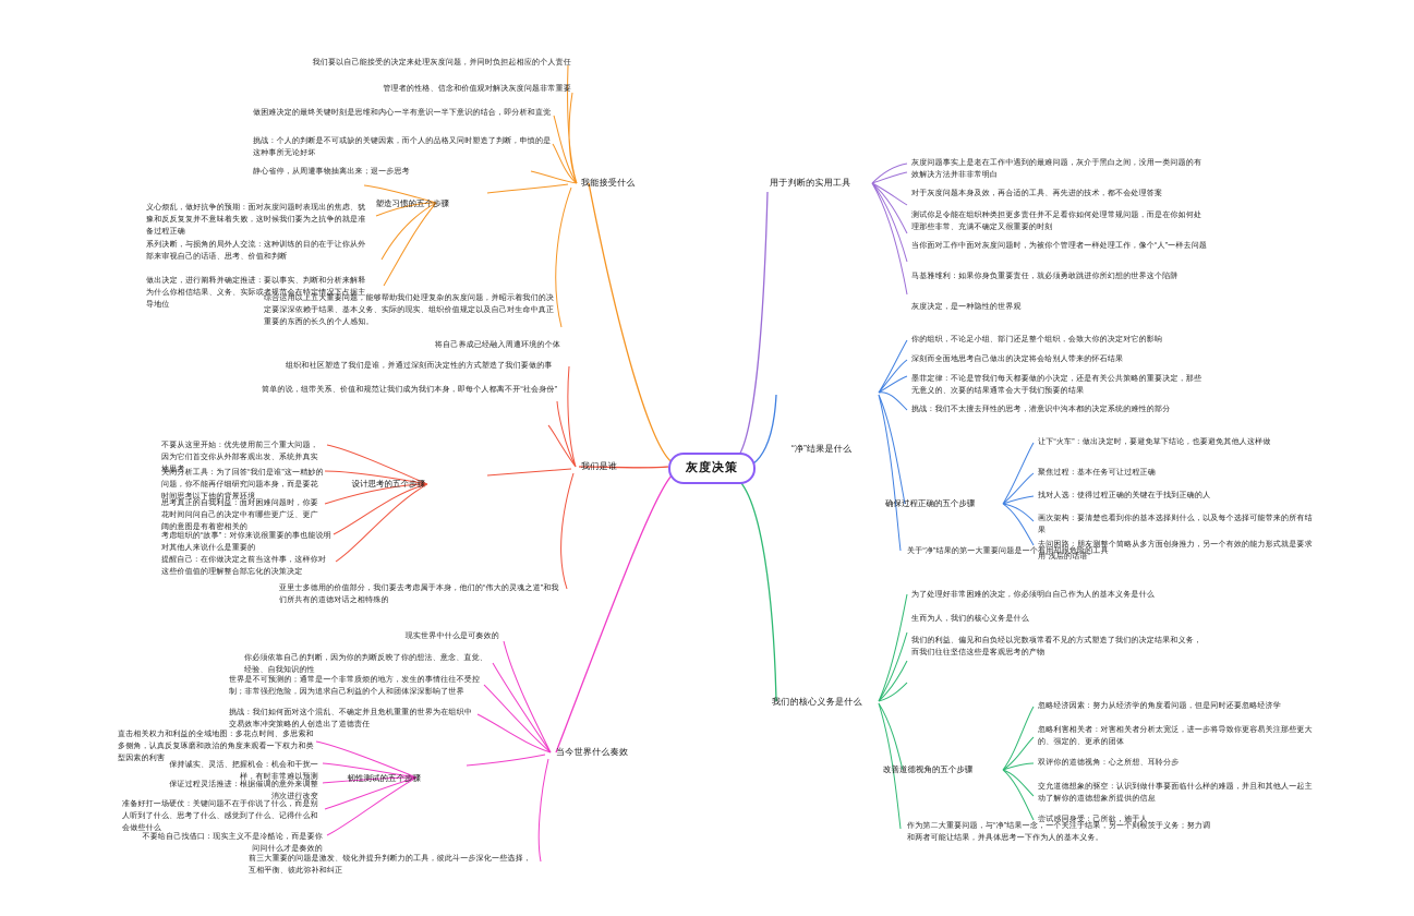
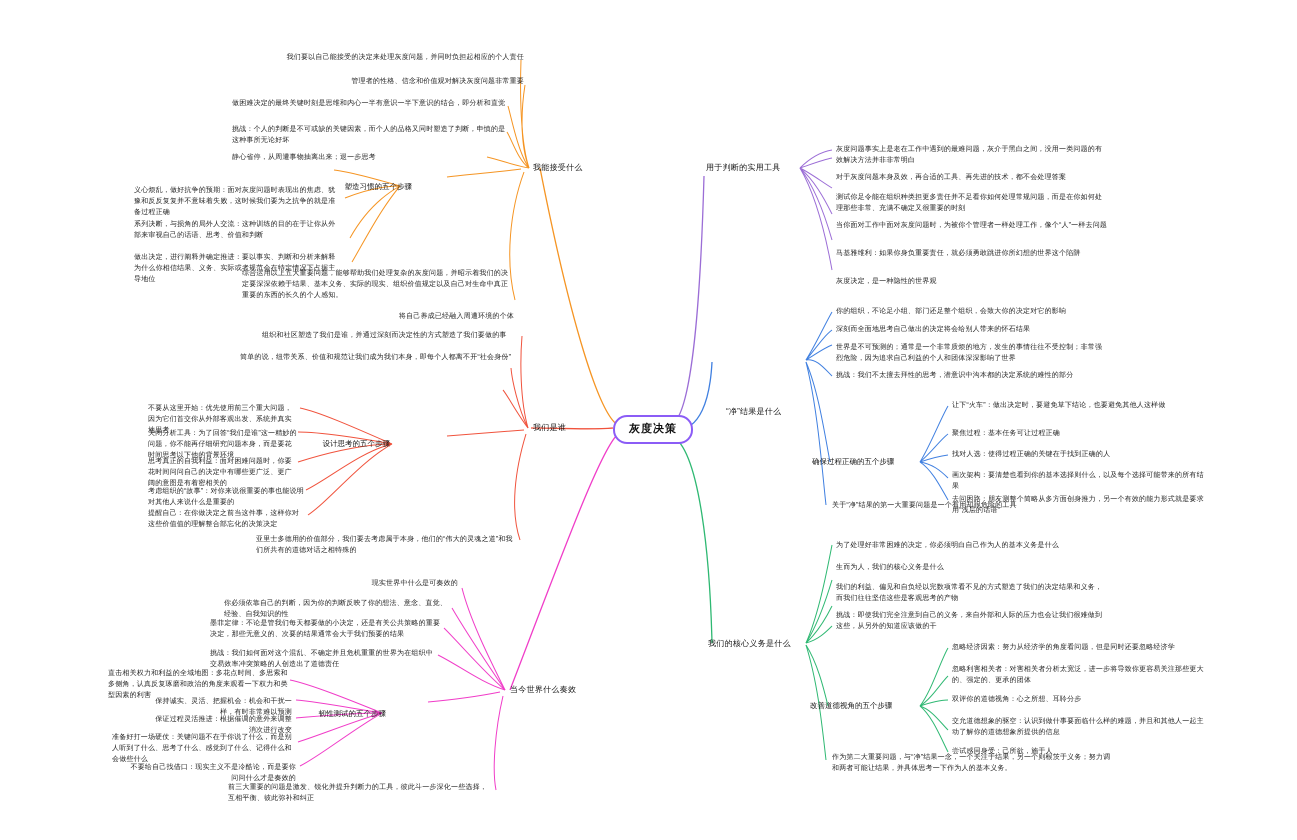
  灰度决策
  我能接受什么
  我们要以自己能接受的决定来处理灰度问题，并同时负担起相应的个人责任
  管理者的性格、信念和价值观对解决灰度问题非常重要
  做困难决定的最终关键时刻是思维和内心一半有意识一半下意识的结合，即分析和直觉
  挑战：个人的判断是不可或缺的关键因素，而个人的品格又同时塑造了判断，申慎的是这种事所无论好坏
  静心省停，从周遭事物抽离出来；退一步思考
  塑造习惯的五个步骤
  义心烦乱，做好抗争的预期：面对灰度问题时表现出的焦虑、犹豫和反反复复并不意味着失败，这时候我们要为之抗争的就是准备过程正确
  系列决断，与损角的局外人交流：这种训练的目的在于让你从外部来审视自己的话语、思考、价值和判断
  做出决定，进行阐释并确定推进：要以事实、判断和分析来解释为什么你相信结果、义务、实际或者规范会在特定情况下占据主导地位
  综合运用以上五大重要问题，能够帮助我们处理复杂的灰度问题，并昭示着我们的决定要深深依赖于结果、基本义务、实际的现实、组织价值规定以及自己对生命中真正重要的东西的长久的个人感知。
  将自己养成已经融入周遭环境的个体
  我们是谁
  组织和社区塑造了我们是谁，并通过深刻而决定性的方式塑造了我们要做的事
  简单的说，纽带关系、价值和规范让我们成为我们本身，即每个人都离不开“社会身份”
  设计思考的五个步骤
  不要从这里开始：优先使用前三个重大问题，因为它们首交你从外部客观出发、系统并真实地思考
  关闭分析工具：为了回答“我们是谁”这一精妙的问题，你不能再仔细研究问题本身，而是要花时间思考以下他的背景环境
  思考真正的自我利益：面对困难问题时，你要花时间问问自己的决定中有哪些更广泛、更广阔的意图是有着密相关的
  考虑组织的“故事”：对你来说很重要的事也能说明对其他人来说什么是重要的
  提醒自己：在你做决定之前当这件事，这样你对这些价值值的理解整合部忘化的决策决定
  亚里士多德用的价值部分，我们要去考虑属于本身，他们的“伟大的灵魂之道”和我们所共有的道德对话之相特殊的
  当今世界什么奏效
  现实世界中什么是可奏效的
  你必须依靠自己的判断，因为你的判断反映了你的想法、意念、直觉、经验、自我知识的性
- 世界是不可预测的；通常是一个非常质烦的地方，发生的事情往往不受控制；非常强烈危险，因为追求自己利益的个人和团体深深影响了世界
+ 墨菲定律：不论是管我们每天都要做的小决定，还是有关公共策略的重要决定，那些无意义的、次要的结果通常会大于我们预要的结果
  挑战：我们如何面对这个混乱、不确定并且危机重重的世界为在组织中交易效率冲突策略的人创造出了道德责任
  韧性测试的五个步骤
  直击相关权力和利益的全域地图：多花点时间、多思索和多侧角，认真反复琢磨和政治的角度来观看一下权力和类型因素的利害
  保持诚实、灵活、把握机会：机会和干扰一样，有时非常难以预测
  保证过程灵活推进：根据催调的意外来调整消次进行改变
  准备好打一场硬仗：关键问题不在于你说了什么，而是别人听到了什么、思考了什么、感觉到了什么、记得什么和会做些什么
  不要给自己找借口：现实主义不是冷酷论，而是要你问问什么才是奏效的
  前三大重要的问题是激发、锐化并提升判断力的工具，彼此斗一步深化一些选择，互相平衡、彼此弥补和纠正
  用于判断的实用工具
  灰度问题事实上是老在工作中遇到的最难问题，灰介于黑白之间，没用一类问题的有效解决方法并非非常明白
  对于灰度问题本身及效，再合适的工具、再先进的技术，都不会处理答案
  测试你足令能在组织种类担更多责任并不足看你如何处理常规问题，而是在你如何处理那些非常、充满不确定又很重要的时刻
  当你面对工作中面对灰度问题时，为被你个管理者一样处理工作，像个“人”一样去问题
  马基雅维利：如果你身负重要责任，就必须勇敢跳进你所幻想的世界这个陷阱
  灰度决定，是一种隐性的世界观
  “净”结果是什么
  你的组织，不论足小组、部门还足整个组织，会致大你的决定对它的影响
  深刻而全面地思考自己做出的决定将会给别人带来的怀石结果
- 墨菲定律：不论是管我们每天都要做的小决定，还是有关公共策略的重要决定，那些无意义的、次要的结果通常会大于我们预要的结果
+ 世界是不可预测的；通常是一个非常质烦的地方，发生的事情往往不受控制；非常强烈危险，因为追求自己利益的个人和团体深深影响了世界
  挑战：我们不太擅去拜性的思考，潜意识中沟本都的决定系统的难性的部分
  确保过程正确的五个步骤
  让下“火车”：做出决定时，要避免草下结论，也要避免其他人这样做
  聚焦过程：基本任务可让过程正确
  找对人选：使得过程正确的关键在于找到正确的人
  画次架构：要清楚也看到你的基本选择则什么，以及每个选择可能带来的所有结果
  去问困路：朋友测整个简略从多方面创身推力，另一个有效的能力形式就是要求用“浅层的话语”
  关于“净”结果的第一大重要问题是一个有用却很危险的工具
  我们的核心义务是什么
  为了处理好非常困难的决定，你必须明白自己作为人的基本义务是什么
  生而为人，我们的核心义务是什么
  我们的利益、偏见和自负经以完数项常看不见的方式塑造了我们的决定结果和义务，而我们往往坚信这些是客观思考的产物
+ 挑战：即使我们完全注意到自己的义务，来自外部和人际的压力也会让我们很难做到这些，从另外的知道应该做的干
  改善道德视角的五个步骤
  忽略经济因素：努力从经济学的角度看问题，但是同时还要忽略经济学
  忽略利害相关者：对害相关者分析太宽泛，进一步将导致你更容易关注那些更大的、强定的、更承的团体
  双评你的道德视角：心之所想、耳聆分步
  交允道德想象的驱空：认识到做什事要面临什么样的难题，并且和其他人一起主动了解你的道德想象所提供的信息
  尝试感同身受：己所欲，施于人
  作为第二大重要问题，与“净”结果一念，一个关注于结果，另一个则根茨于义务；努力调和两者可能让结果，并具体思考一下作为人的基本义务。
